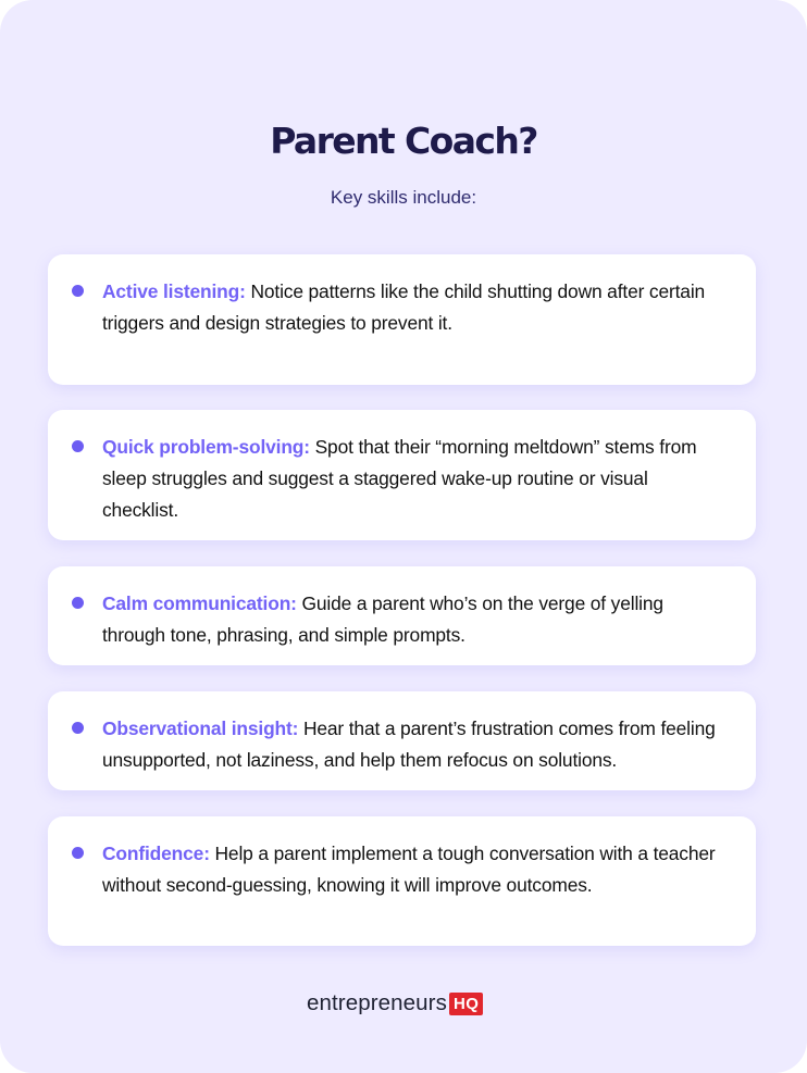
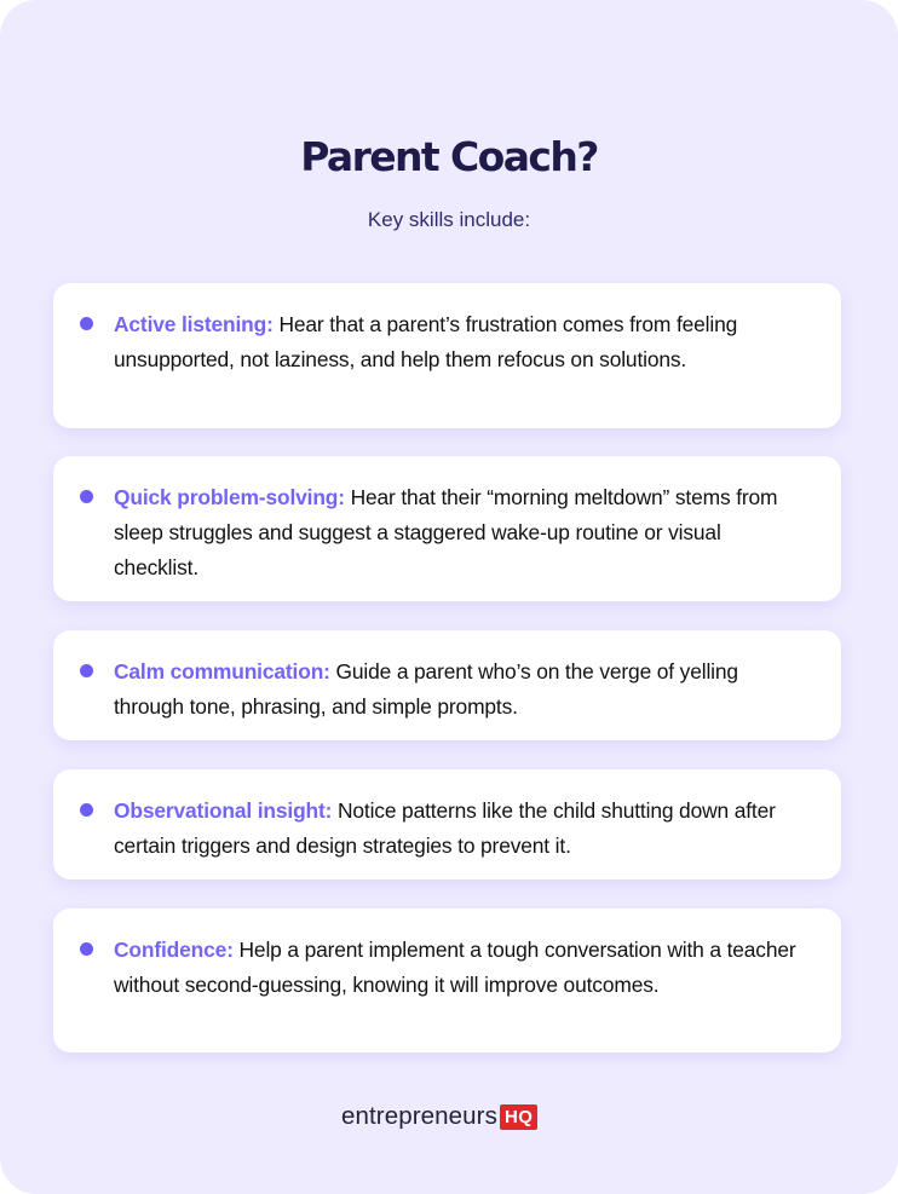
  Parent Coach?
  Key skills include:
- Active listening: Notice patterns like the child shutting down after certain triggers and design strategies to prevent it.
+ Active listening: Hear that a parent’s frustration comes from feeling unsupported, not laziness, and help them refocus on solutions.
- Quick problem-solving: Spot that their “morning meltdown” stems from sleep struggles and suggest a staggered wake-up routine or visual checklist.
+ Quick problem-solving: Hear that their “morning meltdown” stems from sleep struggles and suggest a staggered wake-up routine or visual checklist.
  Calm communication: Guide a parent who’s on the verge of yelling through tone, phrasing, and simple prompts.
- Observational insight: Hear that a parent’s frustration comes from feeling unsupported, not laziness, and help them refocus on solutions.
+ Observational insight: Notice patterns like the child shutting down after certain triggers and design strategies to prevent it.
  Confidence: Help a parent implement a tough conversation with a teacher without second-guessing, knowing it will improve outcomes.
  entrepreneurs
  HQ
